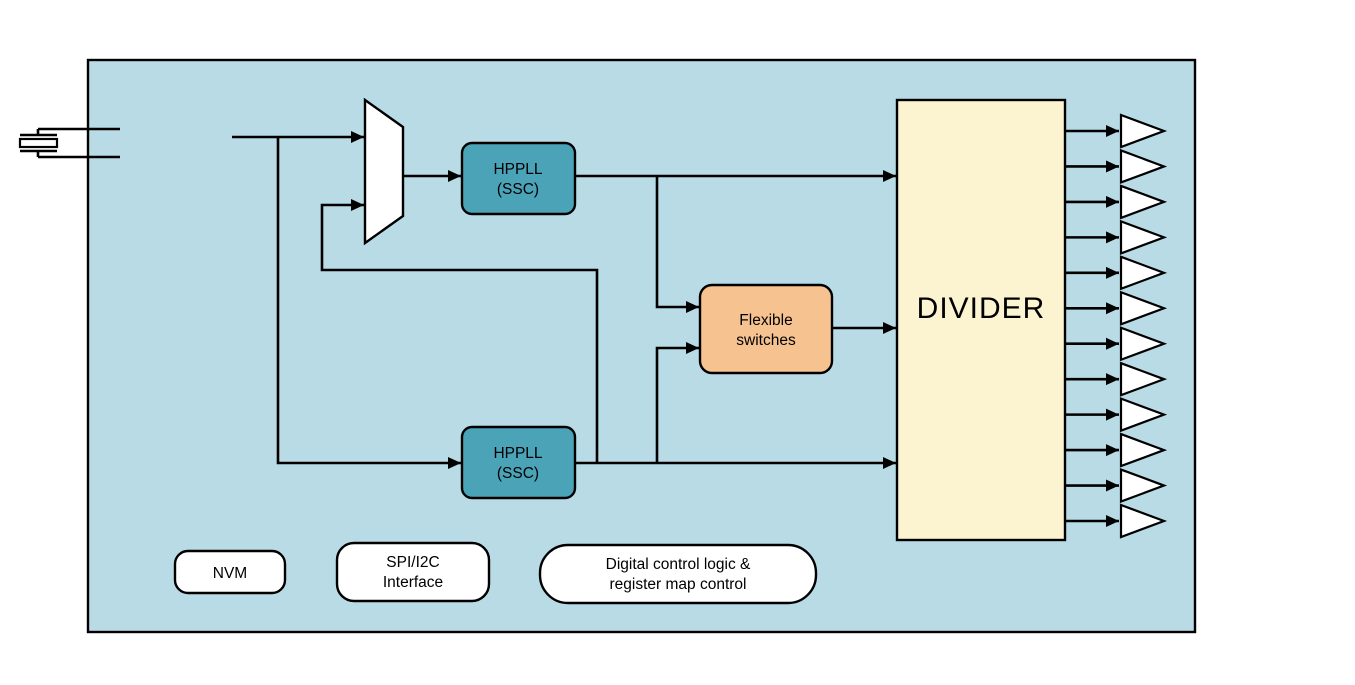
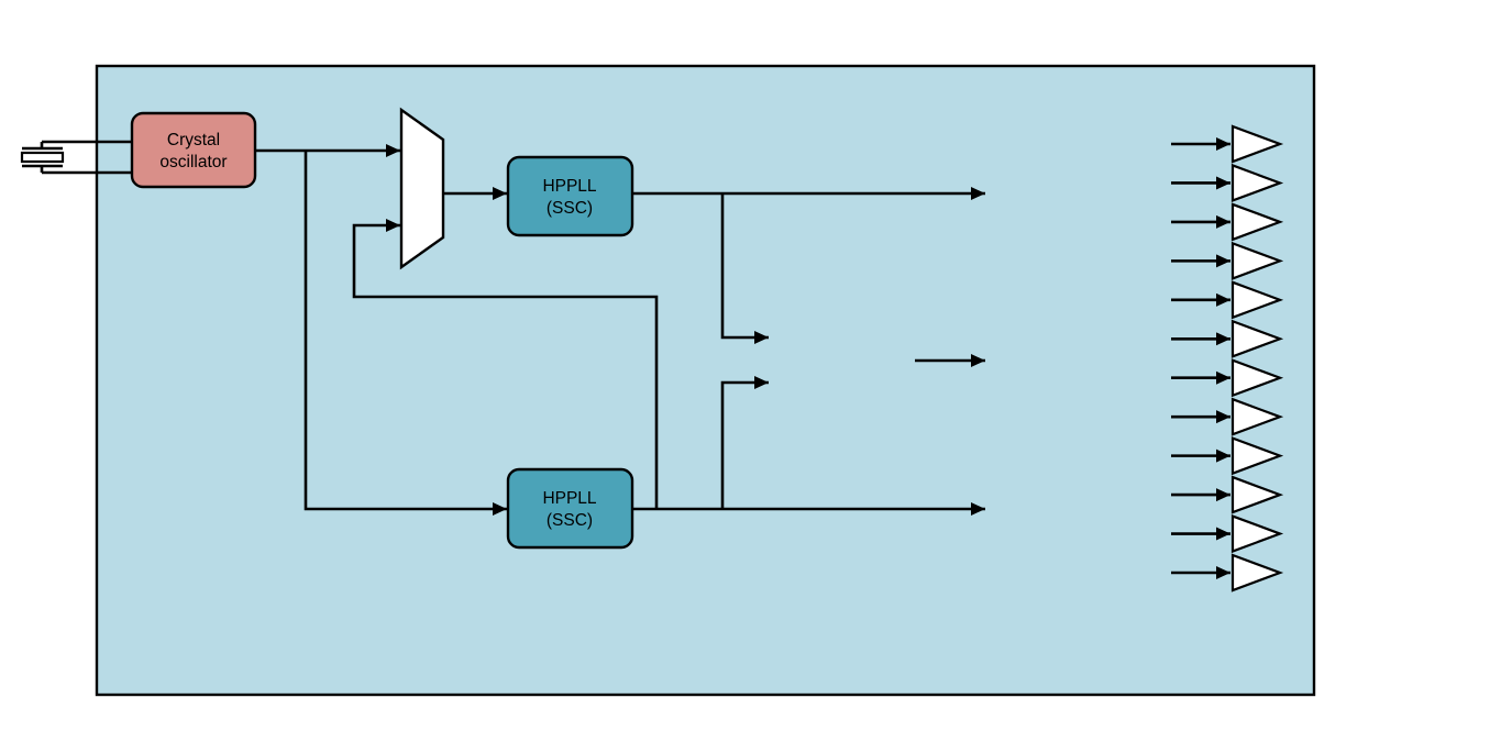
+ Crystal
+ oscillator
  HPPLL
  (SSC)
  HPPLL
  (SSC)
- Flexible
- switches
- DIVIDER
- NVM
- SPI/I2C
- Interface
- Digital control logic &
- register map control
